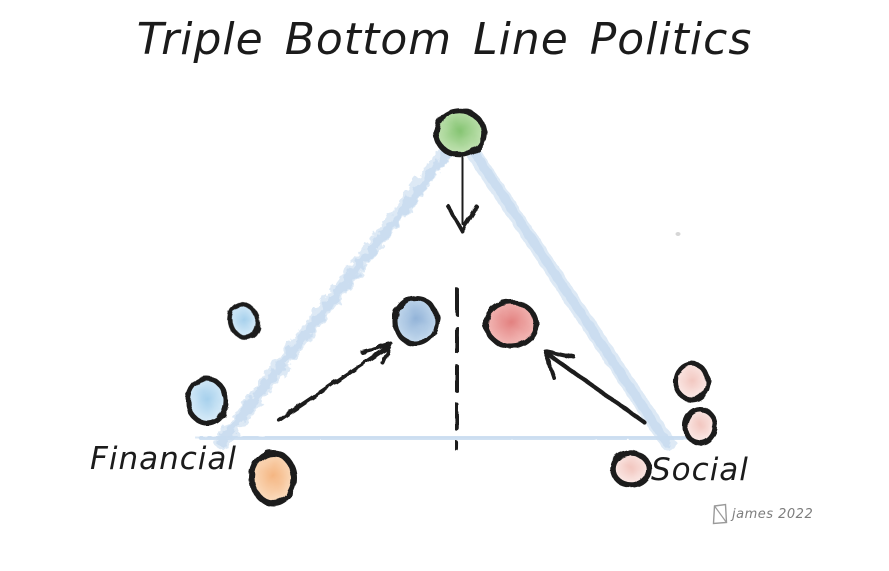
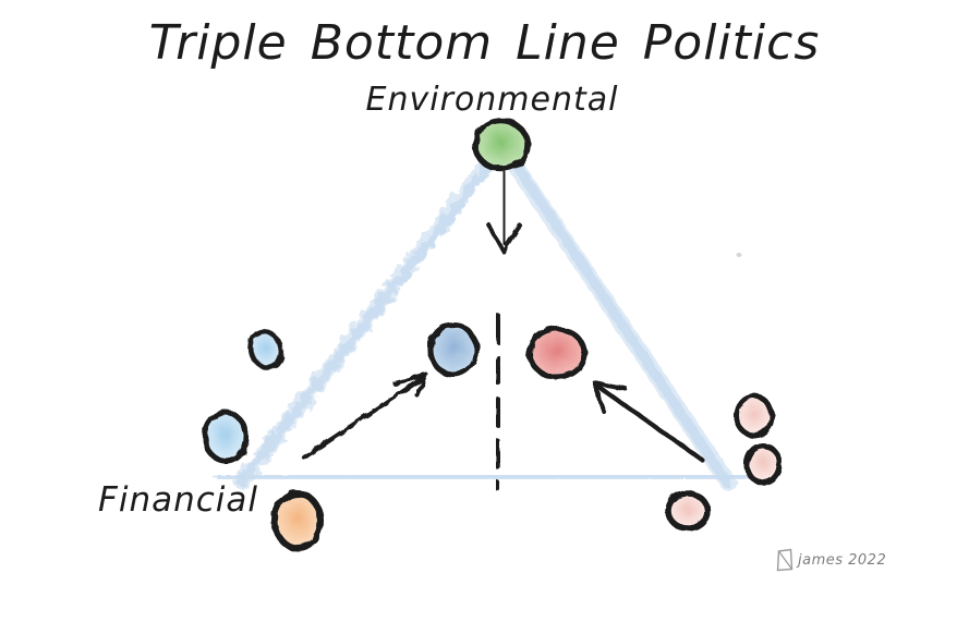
  Triple Bottom Line Politics
+ Environmental
  Financial
- Social
  james 2022
